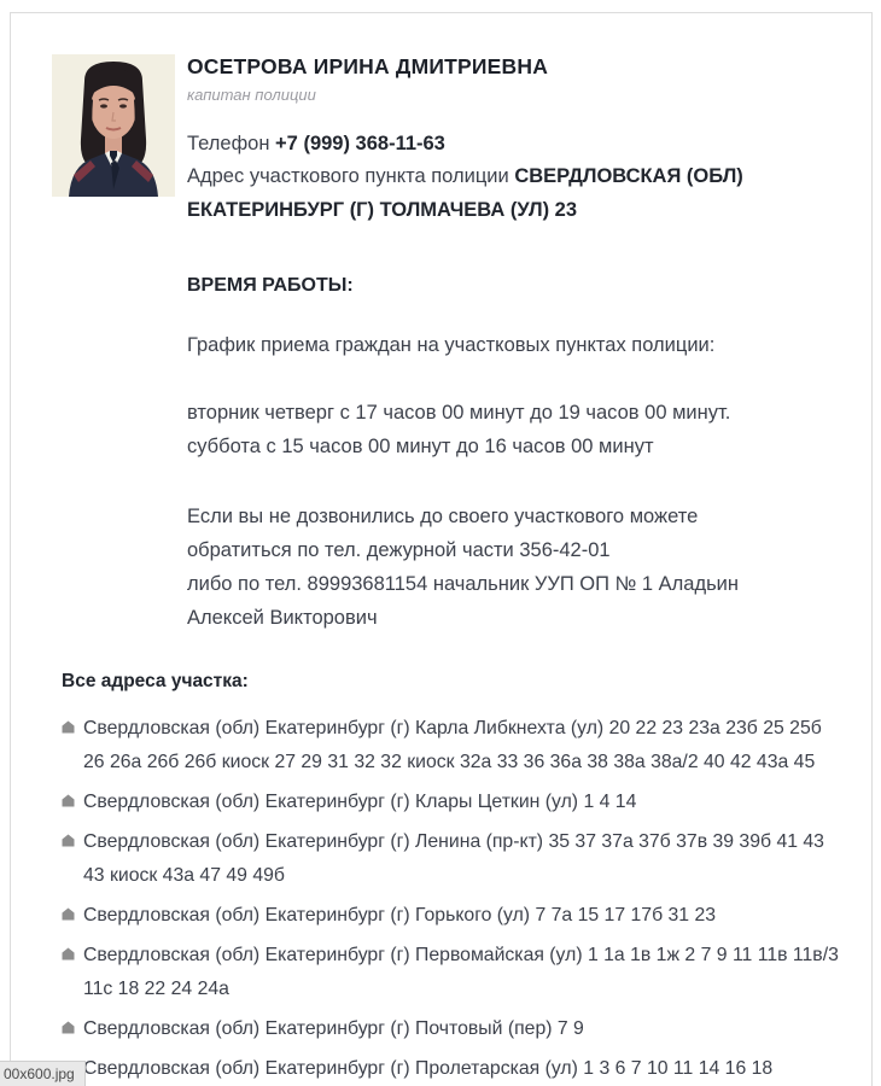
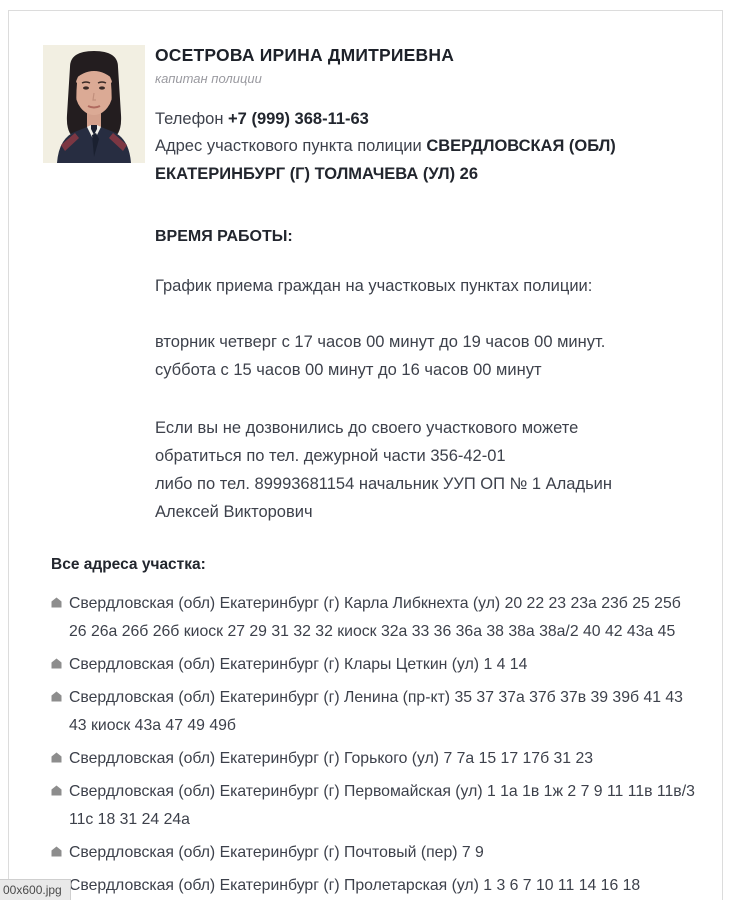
  ОСЕТРОВА ИРИНА ДМИТРИЕВНА
  капитан полиции
  Телефон +7 (999) 368-11-63
  Адрес участкового пункта полиции СВЕРДЛОВСКАЯ (ОБЛ)
- ЕКАТЕРИНБУРГ (Г) ТОЛМАЧЕВА (УЛ) 23
+ ЕКАТЕРИНБУРГ (Г) ТОЛМАЧЕВА (УЛ) 26
  ВРЕМЯ РАБОТЫ:
  График приема граждан на участковых пунктах полиции:
  вторник четверг с 17 часов 00 минут до 19 часов 00 минут.
  суббота с 15 часов 00 минут до 16 часов 00 минут
  Если вы не дозвонились до своего участкового можете
  обратиться по тел. дежурной части 356-42-01
  либо по тел. 89993681154 начальник УУП ОП № 1 Аладьин
  Алексей Викторович
  Все адреса участка:
  Свердловская (обл) Екатеринбург (г) Карла Либкнехта (ул) 20 22 23 23а 23б 25 25б 26 26а 26б 26б киоск 27 29 31 32 32 киоск 32а 33 36 36а 38 38а 38а/2 40 42 43а 45
  Свердловская (обл) Екатеринбург (г) Клары Цеткин (ул) 1 4 14
  Свердловская (обл) Екатеринбург (г) Ленина (пр-кт) 35 37 37а 37б 37в 39 39б 41 43 43 киоск 43а 47 49 49б
  Свердловская (обл) Екатеринбург (г) Горького (ул) 7 7а 15 17 17б 31 23
- Свердловская (обл) Екатеринбург (г) Первомайская (ул) 1 1а 1в 1ж 2 7 9 11 11в 11в/3 11с 18 22 24 24а
+ Свердловская (обл) Екатеринбург (г) Первомайская (ул) 1 1а 1в 1ж 2 7 9 11 11в 11в/3 11с 18 31 24 24а
  Свердловская (обл) Екатеринбург (г) Почтовый (пер) 7 9
  Свердловская (обл) Екатеринбург (г) Пролетарская (ул) 1 3 6 7 10 11 14 16 18
  00x600.jpg
